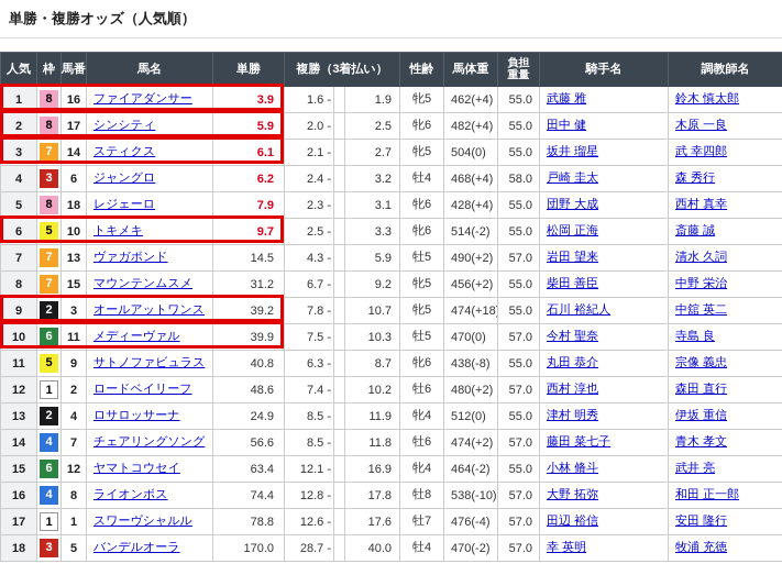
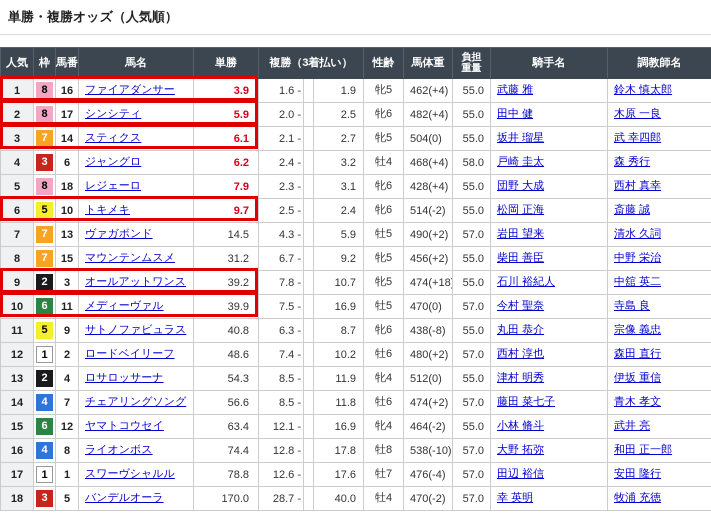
  単勝・複勝オッズ（人気順）
  人気	枠	馬番	馬名	単勝	複勝（3着払い）	性齢	馬体重	負担 重量	騎手名	調教師名
  1	8	16	ファイアダンサー	3.9	1.6		1.9	牝5	462(+4)	55.0	武藤 雅	鈴木 慎太郎
  2	8	17	シンシティ	5.9	2.0		2.5	牝6	482(+4)	55.0	田中 健	木原 一良
  3	7	14	スティクス	6.1	2.1		2.7	牝5	504(0)	55.0	坂井 瑠星	武 幸四郎
  4	3	6	ジャングロ	6.2	2.4		3.2	牡4	468(+4)	58.0	戸崎 圭太	森 秀行
  5	8	18	レジェーロ	7.9	2.3		3.1	牝6	428(+4)	55.0	団野 大成	西村 真幸
- 6	5	10	トキメキ	9.7	2.5		3.3	牝6	514(-2)	55.0	松岡 正海	斎藤 誠
+ 6	5	10	トキメキ	9.7	2.5		2.4	牝6	514(-2)	55.0	松岡 正海	斎藤 誠
  7	7	13	ヴァガボンド	14.5	4.3		5.9	牡5	490(+2)	57.0	岩田 望来	清水 久詞
  8	7	15	マウンテンムスメ	31.2	6.7		9.2	牝5	456(+2)	55.0	柴田 善臣	中野 栄治
  9	2	3	オールアットワンス	39.2	7.8		10.7	牝5	474(+18	55.0	石川 裕紀人	中舘 英二
- 10	6	11	メディーヴァル	39.9	7.5		10.3	牡5	470(0)	57.0	今村 聖奈	寺島 良
+ 10	6	11	メディーヴァル	39.9	7.5		16.9	牡5	470(0)	57.0	今村 聖奈	寺島 良
  11	5	9	サトノファビュラス	40.8	6.3		8.7	牝6	438(-8)	55.0	丸田 恭介	宗像 義忠
  12	1	2	ロードベイリーフ	48.6	7.4		10.2	牡6	480(+2)	57.0	西村 淳也	森田 直行
- 13	2	4	ロサロッサーナ	24.9	8.5		11.9	牝4	512(0)	55.0	津村 明秀	伊坂 重信
+ 13	2	4	ロサロッサーナ	54.3	8.5		11.9	牝4	512(0)	55.0	津村 明秀	伊坂 重信
  14	4	7	チェアリングソング	56.6	8.5		11.8	牡6	474(+2)	57.0	藤田 菜七子	青木 孝文
  15	6	12	ヤマトコウセイ	63.4	12.1		16.9	牝4	464(-2)	55.0	小林 脩斗	武井 亮
  16	4	8	ライオンボス	74.4	12.8		17.8	牡8	538(-10)	57.0	大野 拓弥	和田 正一郎
  17	1	1	スワーヴシャルル	78.8	12.6		17.6	牡7	476(-4)	57.0	田辺 裕信	安田 隆行
  18	3	5	バンデルオーラ	170.0	28.7		40.0	牡4	470(-2)	57.0	幸 英明	牧浦 充徳
